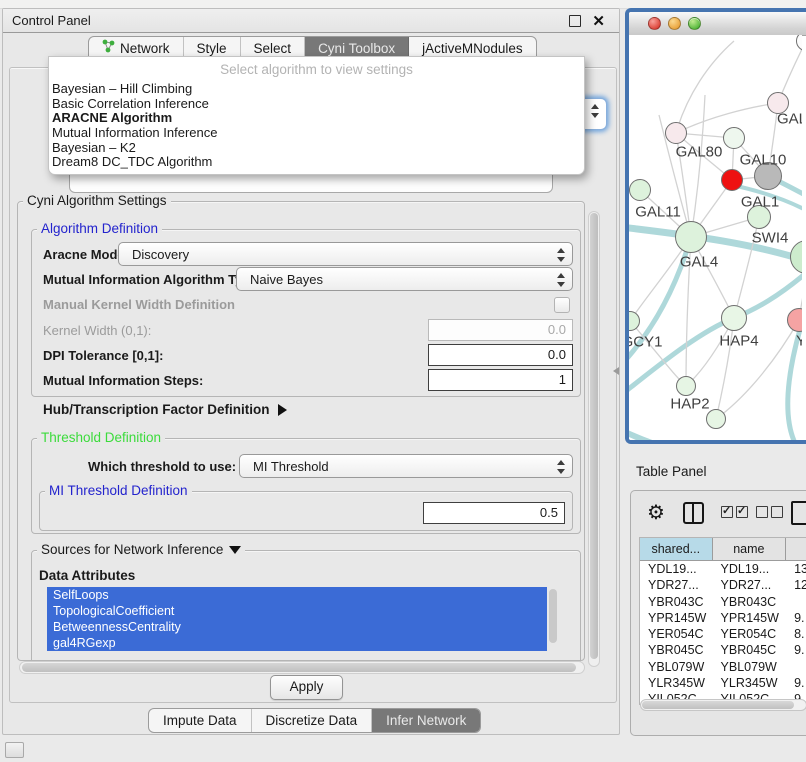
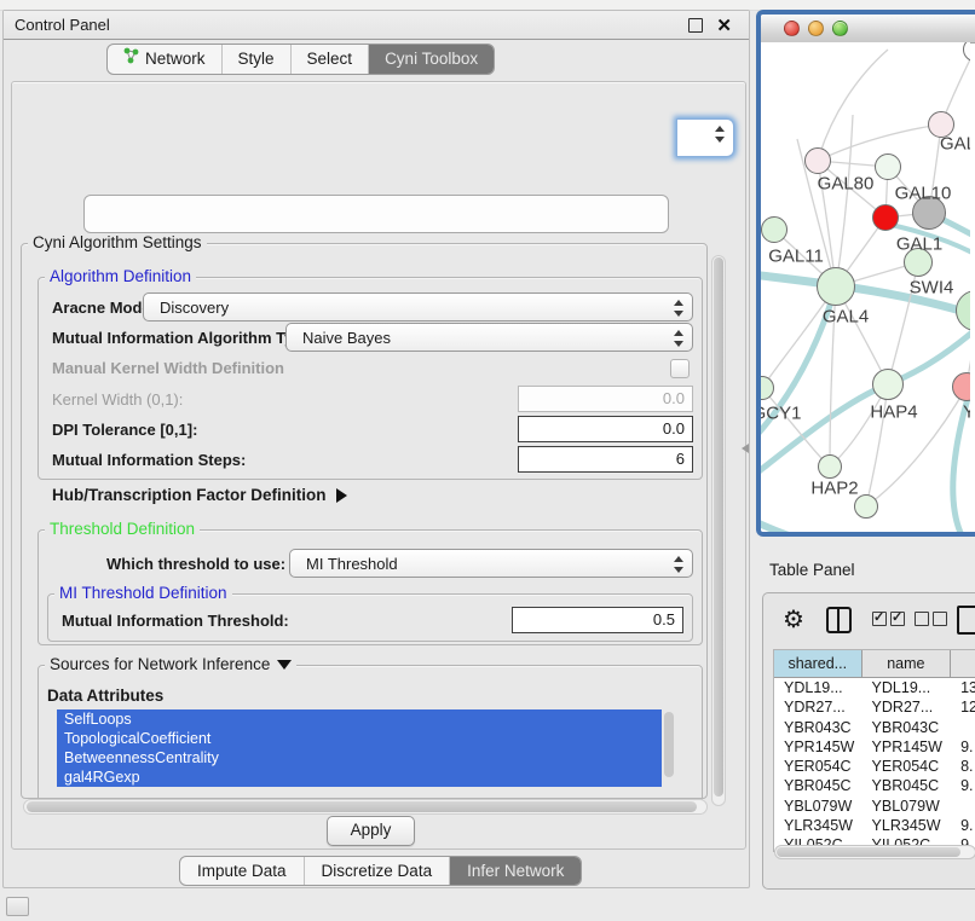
  Control Panel
  ✕
  Network
  Style
  Select
  Cyni Toolbox
- jActiveMNodules
- Select algorithm to view settings
- Bayesian – Hill Climbing
- Basic Correlation Inference
- ARACNE Algorithm
- Mutual Information Inference
- Bayesian – K2
- Dream8 DC_TDC Algorithm
  Cyni Algorithm Settings
  Algorithm Definition
  Aracne Mod
  Discovery
  Mutual Information Algorithm T
  Naive Bayes
  Manual Kernel Width Definition
  Kernel Width (0,1):
  0.0
  DPI Tolerance [0,1]:
  0.0
  Mutual Information Steps:
- 1
+ 6
  Hub/Transcription Factor Definition
  Threshold Definition
  Which threshold to use:
  MI Threshold
  MI Threshold Definition
+ Mutual Information Threshold:
  0.5
  Sources for Network Inference
  Data Attributes
  SelfLoops
  TopologicalCoefficient
  BetweennessCentrality
  gal4RGexp
  Apply
  Impute Data
  Discretize Data
  Infer Network
  GAL80
  GAL10
  GAL1
  GAL11
  SWI4
  GAL4
  CY1
  HAP4
  Y
  HAP2
  Table Panel
  ⚙
  shared...
  name
  YDL19...
  YDL19...
  13
  YDR27...
  YDR27...
  12
  YBR043C
  YBR043C
  YPR145W
  YPR145W
  9.
  YER054C
  YER054C
  8.
  YBR045C
  YBR045C
  9.
  YBL079W
  YBL079W
  YLR345W
  YLR345W
  9.
